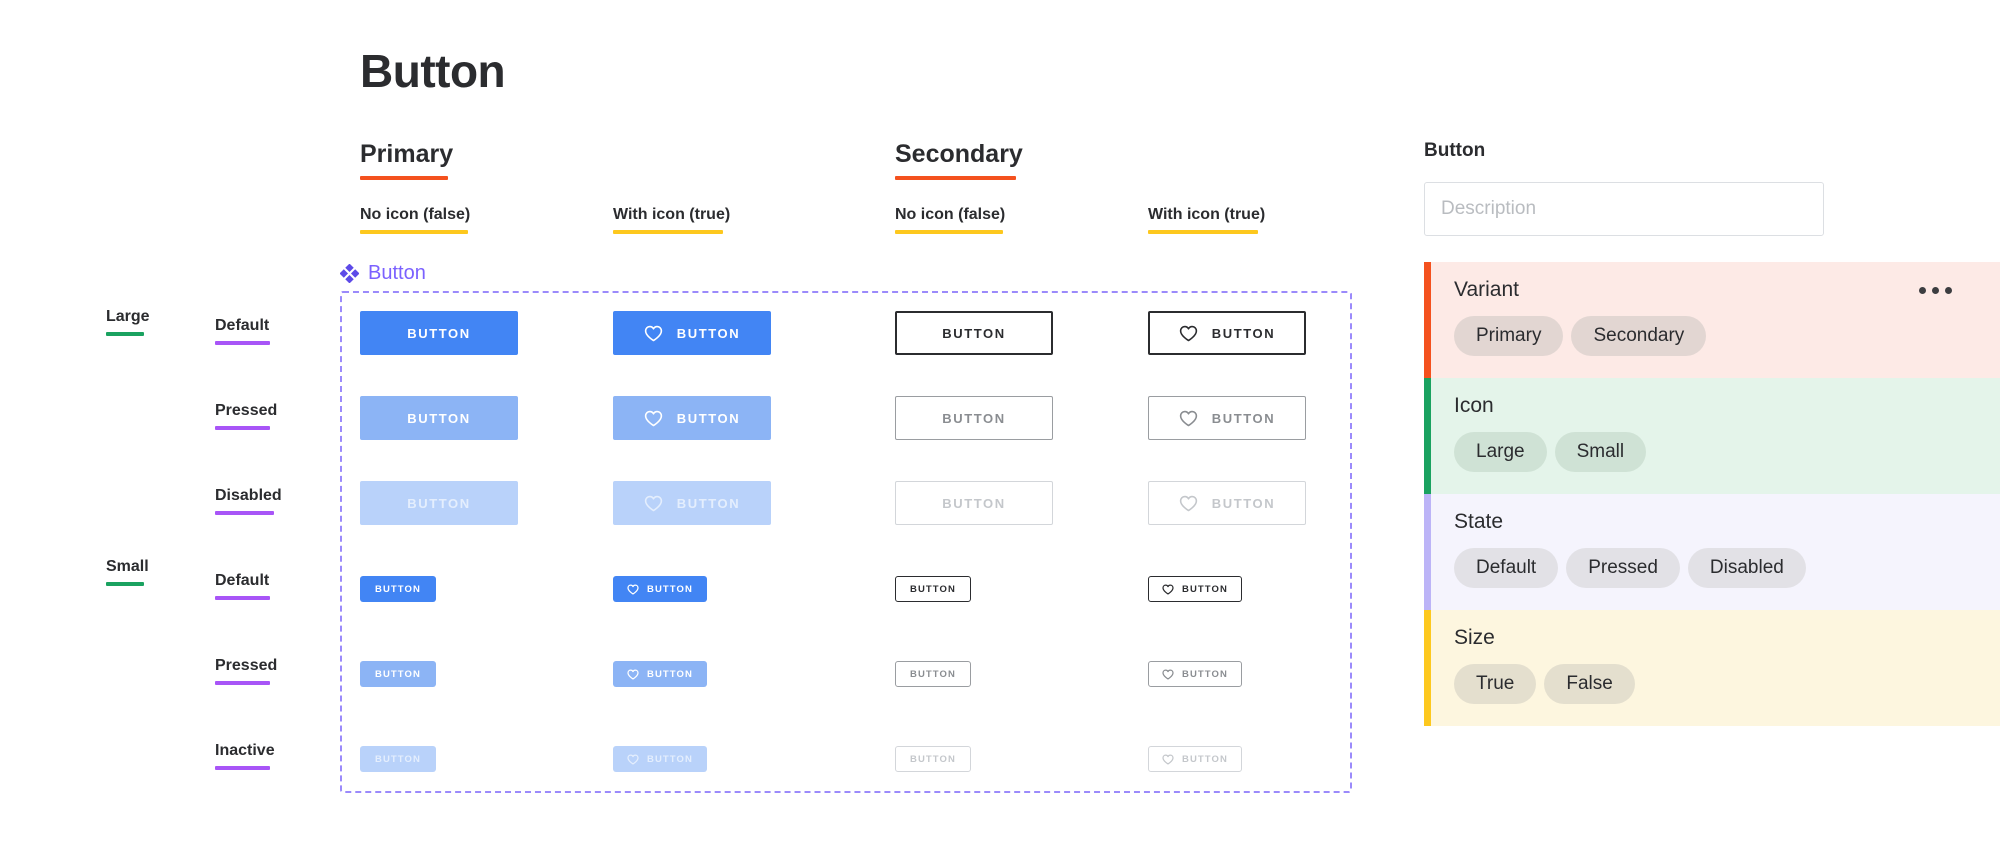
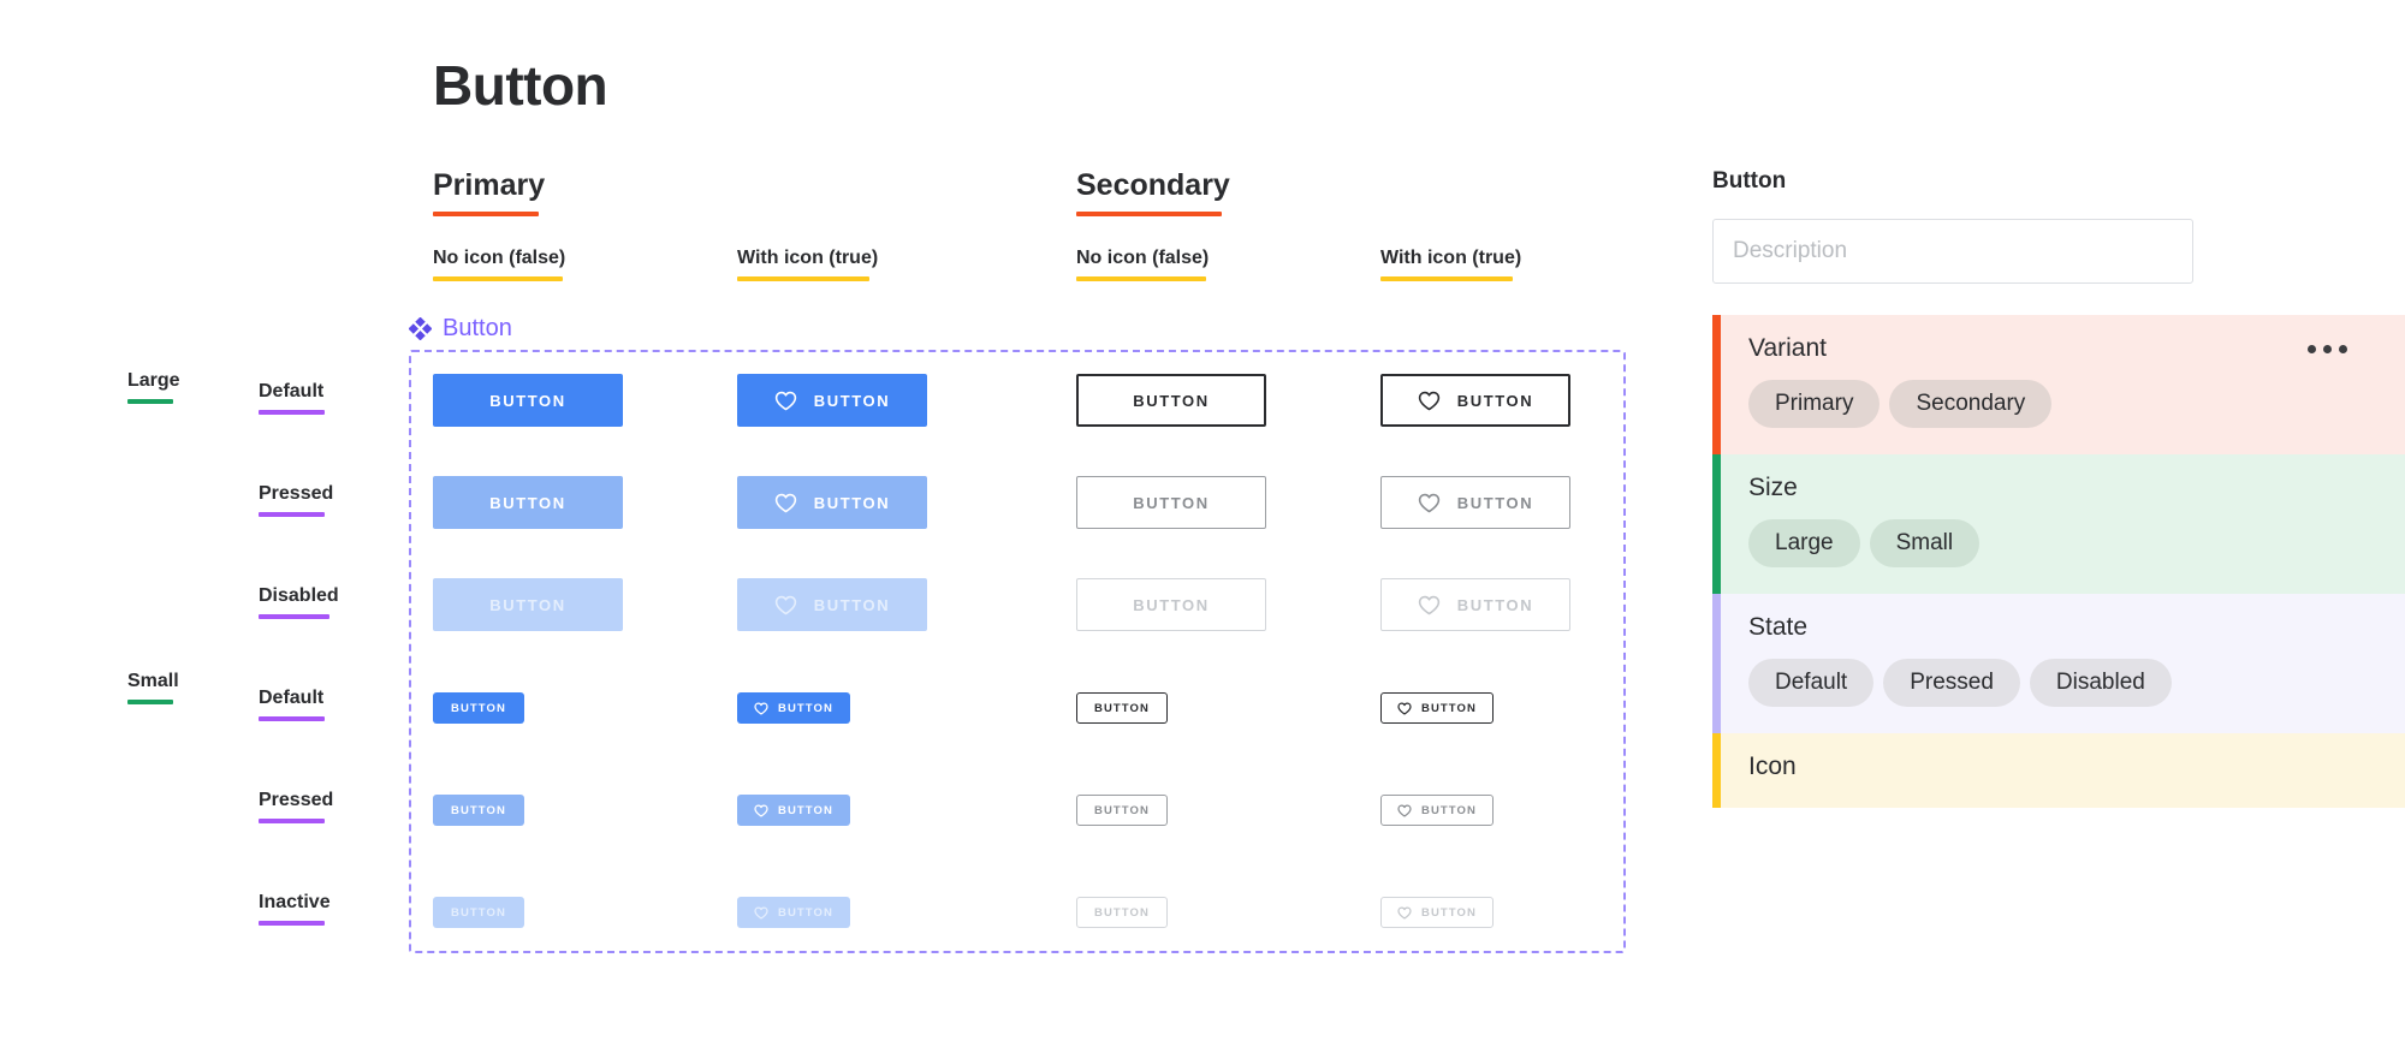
  Button
  Primary
  Secondary
  No icon (false)
  With icon (true)
  No icon (false)
  With icon (true)
  Large
  Small
  Default
  Pressed
  Disabled
  Default
  Pressed
  Inactive
  Button
  BUTTON
  BUTTON
  BUTTON
  BUTTON
  BUTTON
  BUTTON
  BUTTON
  BUTTON
  BUTTON
  BUTTON
  BUTTON
  BUTTON
  BUTTON
  BUTTON
  BUTTON
  BUTTON
  BUTTON
  BUTTON
  BUTTON
  BUTTON
  BUTTON
  BUTTON
  BUTTON
  BUTTON
  Button
  Description
  Variant
  Primary
  Secondary
- Icon
+ Size
  Large
  Small
  State
  Default
  Pressed
  Disabled
- Size
+ Icon
- True
- False
